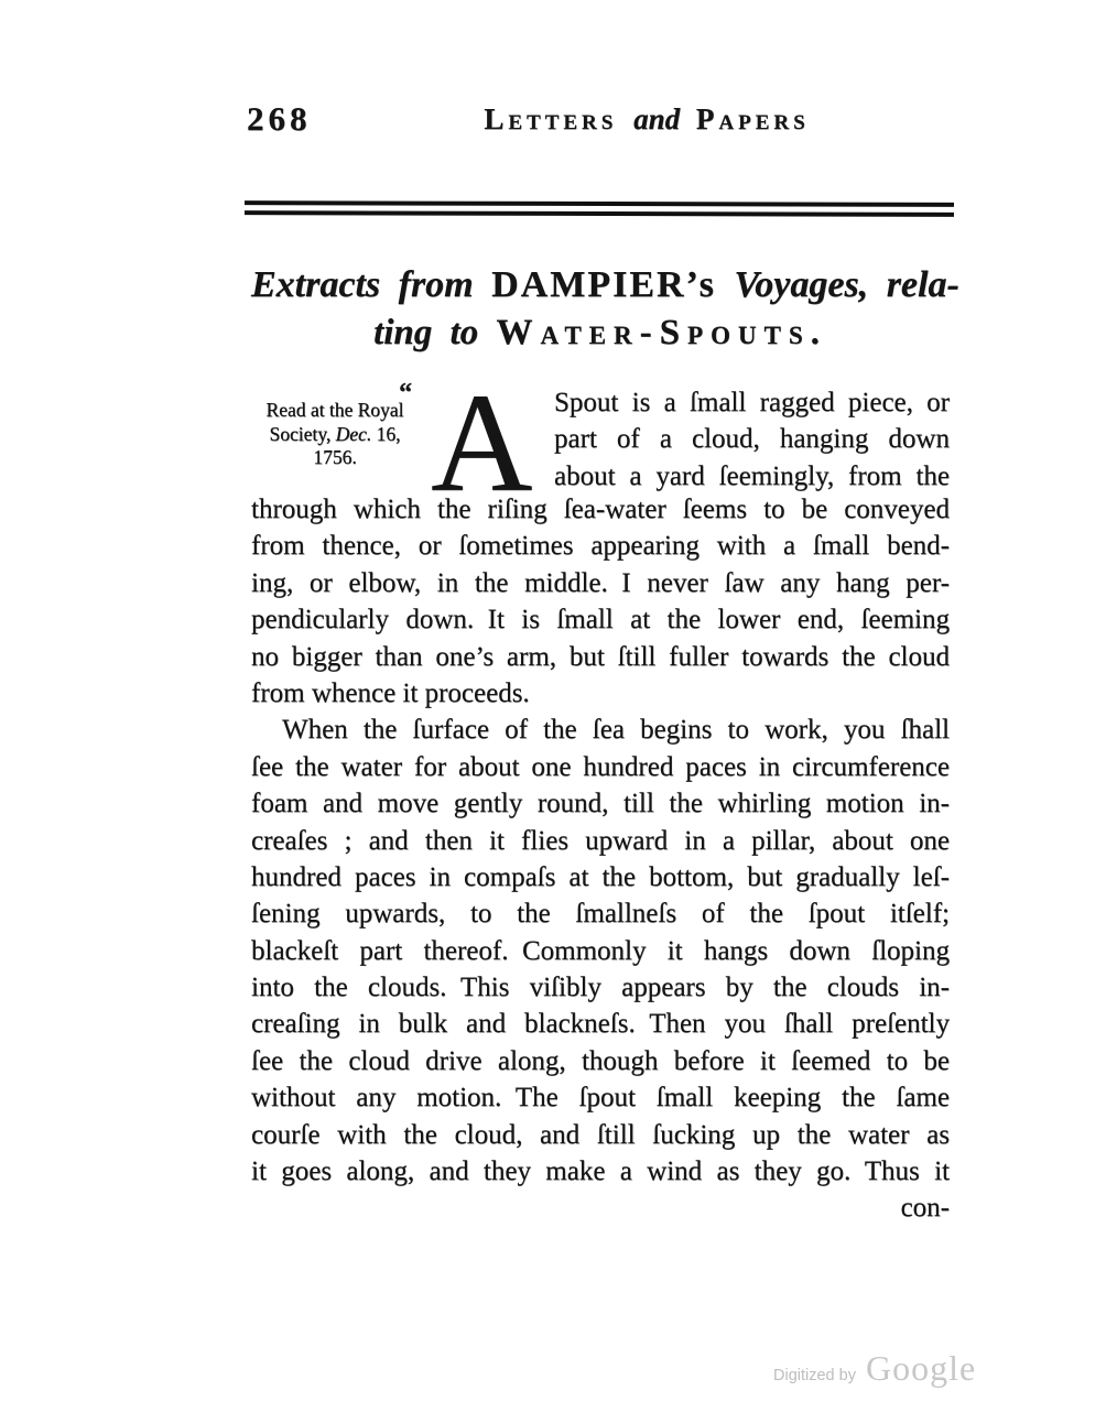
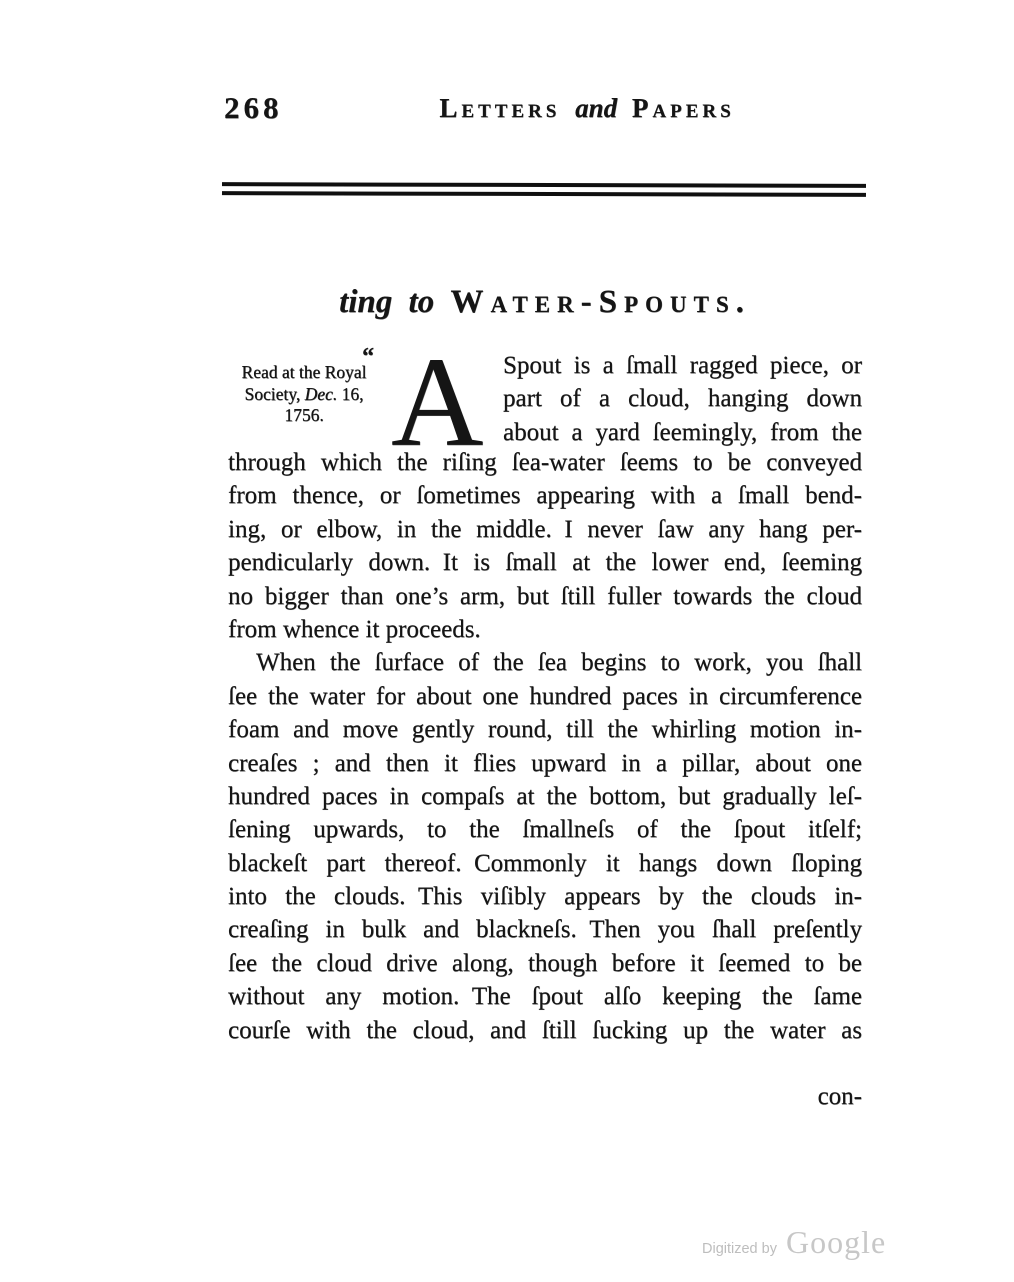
  268
  Letters and Papers
- Extracts from DAMPIER’s Voyages, rela-
  ting to Water-Spouts.
  Read at the Royal
  Society, Dec. 16,
  1756.
  “
  A
  Spout is a ſmall ragged piece, or
  part of a cloud, hanging down
  about a yard ſeemingly, from the
  through which the riſing ſea-water ſeems to be conveyed
  from thence, or ſometimes appearing with a ſmall bend-
  ing, or elbow, in the middle. I never ſaw any hang per-
  pendicularly down. It is ſmall at the lower end, ſeeming
  no bigger than one’s arm, but ſtill fuller towards the cloud
  from whence it proceeds.
  When the ſurface of the ſea begins to work, you ſhall
  ſee the water for about one hundred paces in circumference
  foam and move gently round, till the whirling motion in-
  creaſes ; and then it flies upward in a pillar, about one
  hundred paces in compaſs at the bottom, but gradually leſ-
  ſening upwards, to the ſmallneſs of the ſpout itſelf;
  blackeſt part thereof. Commonly it hangs down ſloping
  into the clouds. This viſibly appears by the clouds in-
  creaſing in bulk and blackneſs. Then you ſhall preſently
  ſee the cloud drive along, though before it ſeemed to be
- without any motion. The ſpout ſmall keeping the ſame
+ without any motion. The ſpout alſo keeping the ſame
  courſe with the cloud, and ſtill ſucking up the water as
- it goes along, and they make a wind as they go. Thus it
  con-
  Digitized by
  Google
